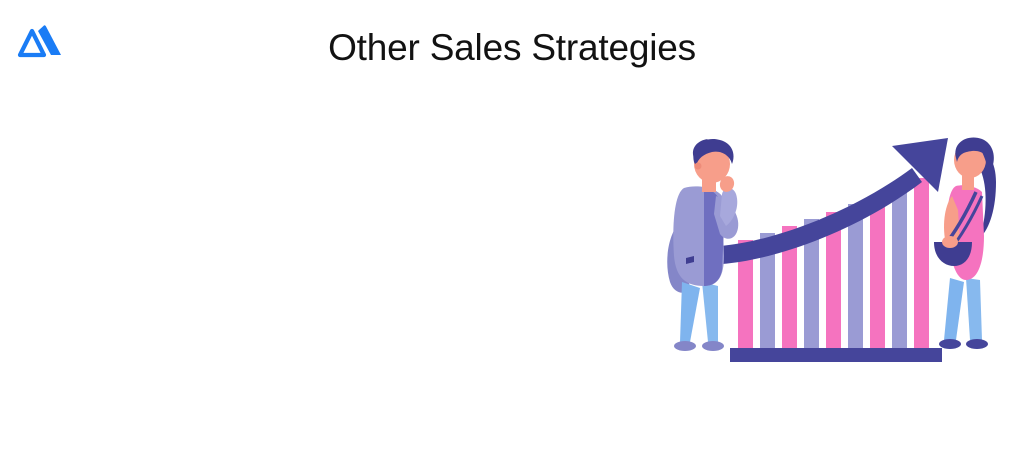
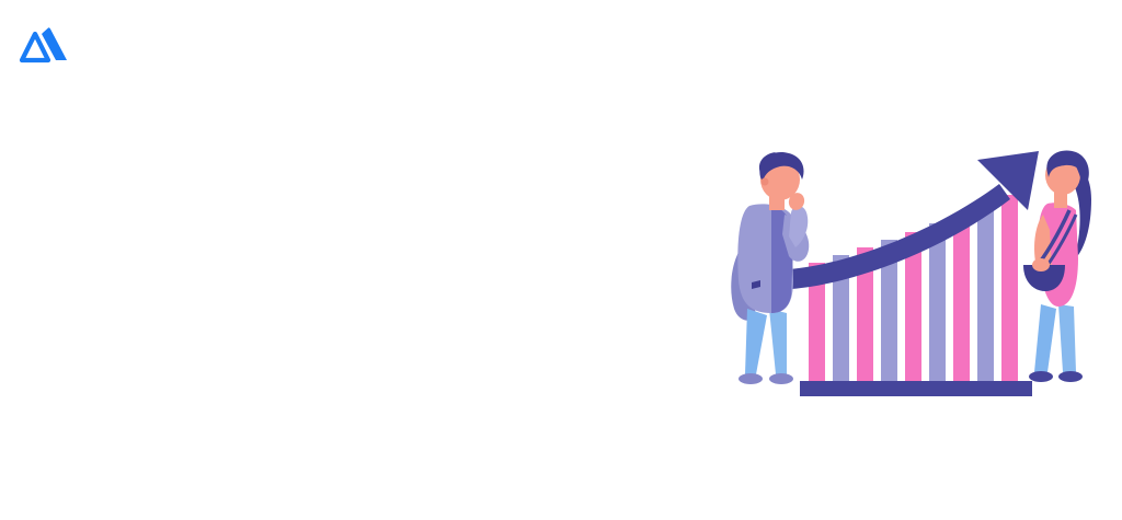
- Other Sales Strategies
